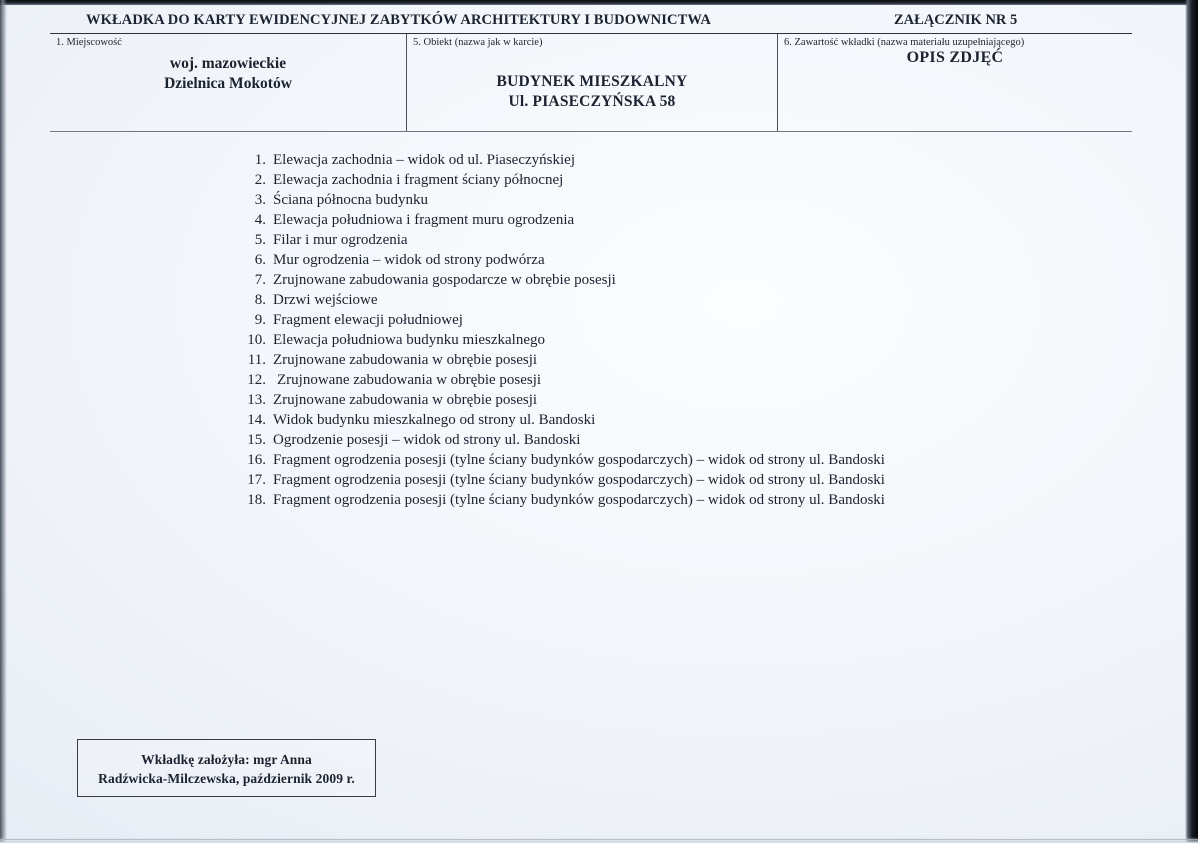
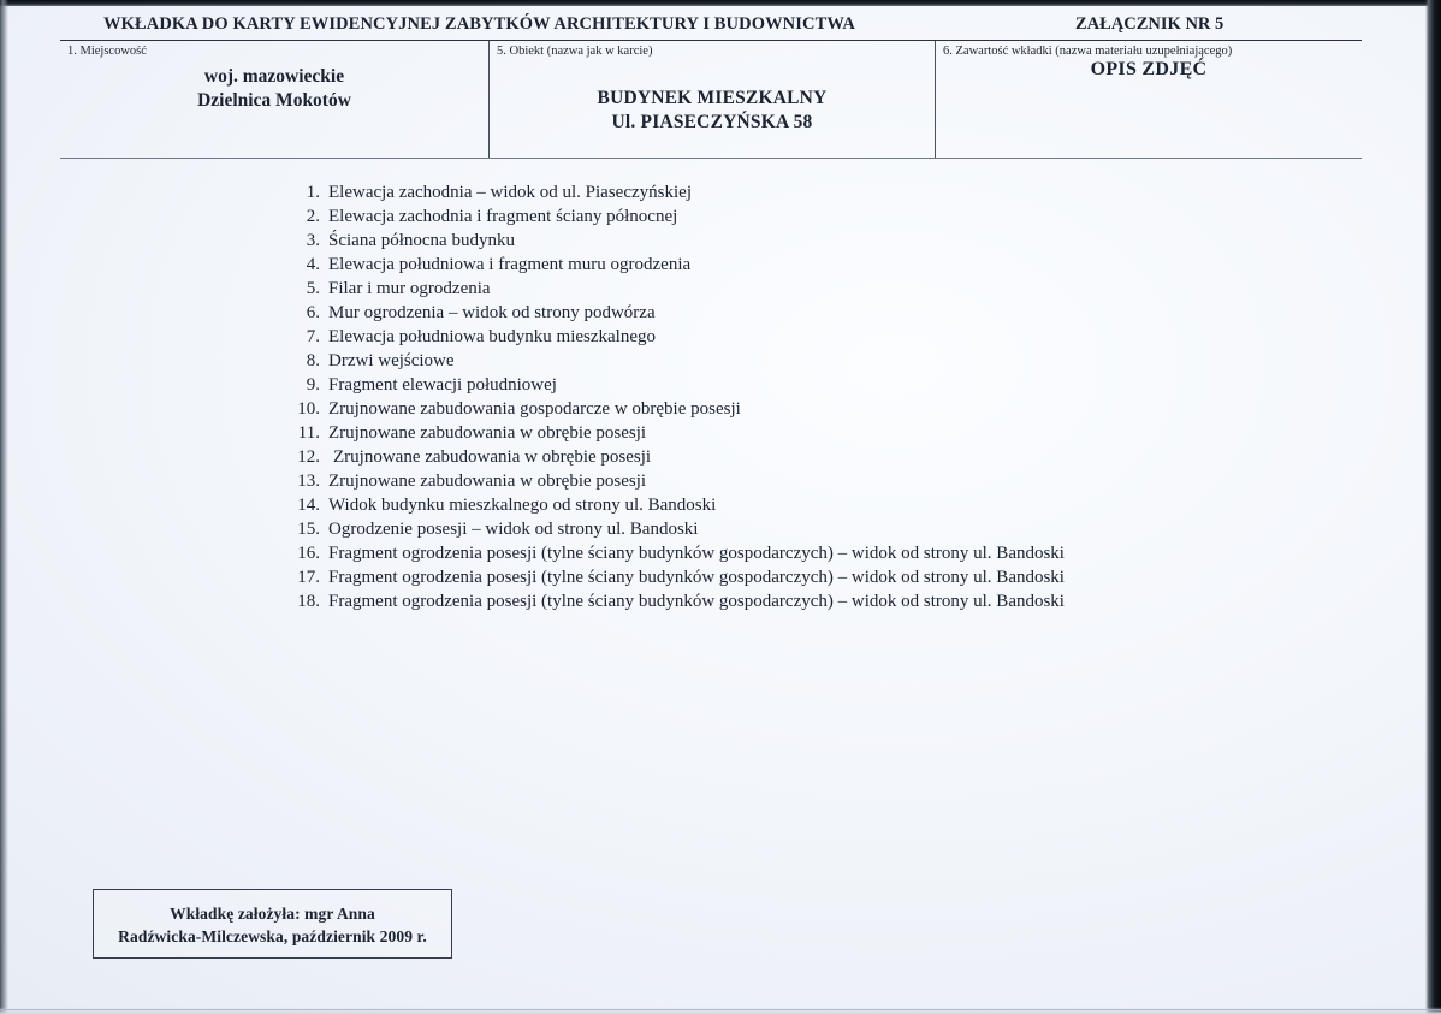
  WKŁADKA DO KARTY EWIDENCYJNEJ ZABYTKÓW ARCHITEKTURY I BUDOWNICTWA
  ZAŁĄCZNIK NR 5
  1. Miejscowość
  woj. mazowieckie
  Dzielnica Mokotów
  5. Obiekt (nazwa jak w karcie)
  BUDYNEK MIESZKALNY
  Ul. PIASECZYŃSKA 58
  6. Zawartość wkładki (nazwa materiału uzupełniającego)
  OPIS ZDJĘĆ
  1.
  Elewacja zachodnia – widok od ul. Piaseczyńskiej
  2.
  Elewacja zachodnia i fragment ściany północnej
  3.
  Ściana północna budynku
  4.
  Elewacja południowa i fragment muru ogrodzenia
  5.
  Filar i mur ogrodzenia
  6.
  Mur ogrodzenia – widok od strony podwórza
  7.
- Zrujnowane zabudowania gospodarcze w obrębie posesji
+ Elewacja południowa budynku mieszkalnego
  8.
  Drzwi wejściowe
  9.
  Fragment elewacji południowej
  10.
- Elewacja południowa budynku mieszkalnego
+ Zrujnowane zabudowania gospodarcze w obrębie posesji
  11.
  Zrujnowane zabudowania w obrębie posesji
  12.
  Zrujnowane zabudowania w obrębie posesji
  13.
  Zrujnowane zabudowania w obrębie posesji
  14.
  Widok budynku mieszkalnego od strony ul. Bandoski
  15.
  Ogrodzenie posesji – widok od strony ul. Bandoski
  16.
  Fragment ogrodzenia posesji (tylne ściany budynków gospodarczych) – widok od strony ul. Bandoski
  17.
  Fragment ogrodzenia posesji (tylne ściany budynków gospodarczych) – widok od strony ul. Bandoski
  18.
  Fragment ogrodzenia posesji (tylne ściany budynków gospodarczych) – widok od strony ul. Bandoski
  Wkładkę założyła: mgr Anna
  Radźwicka-Milczewska, październik 2009 r.
